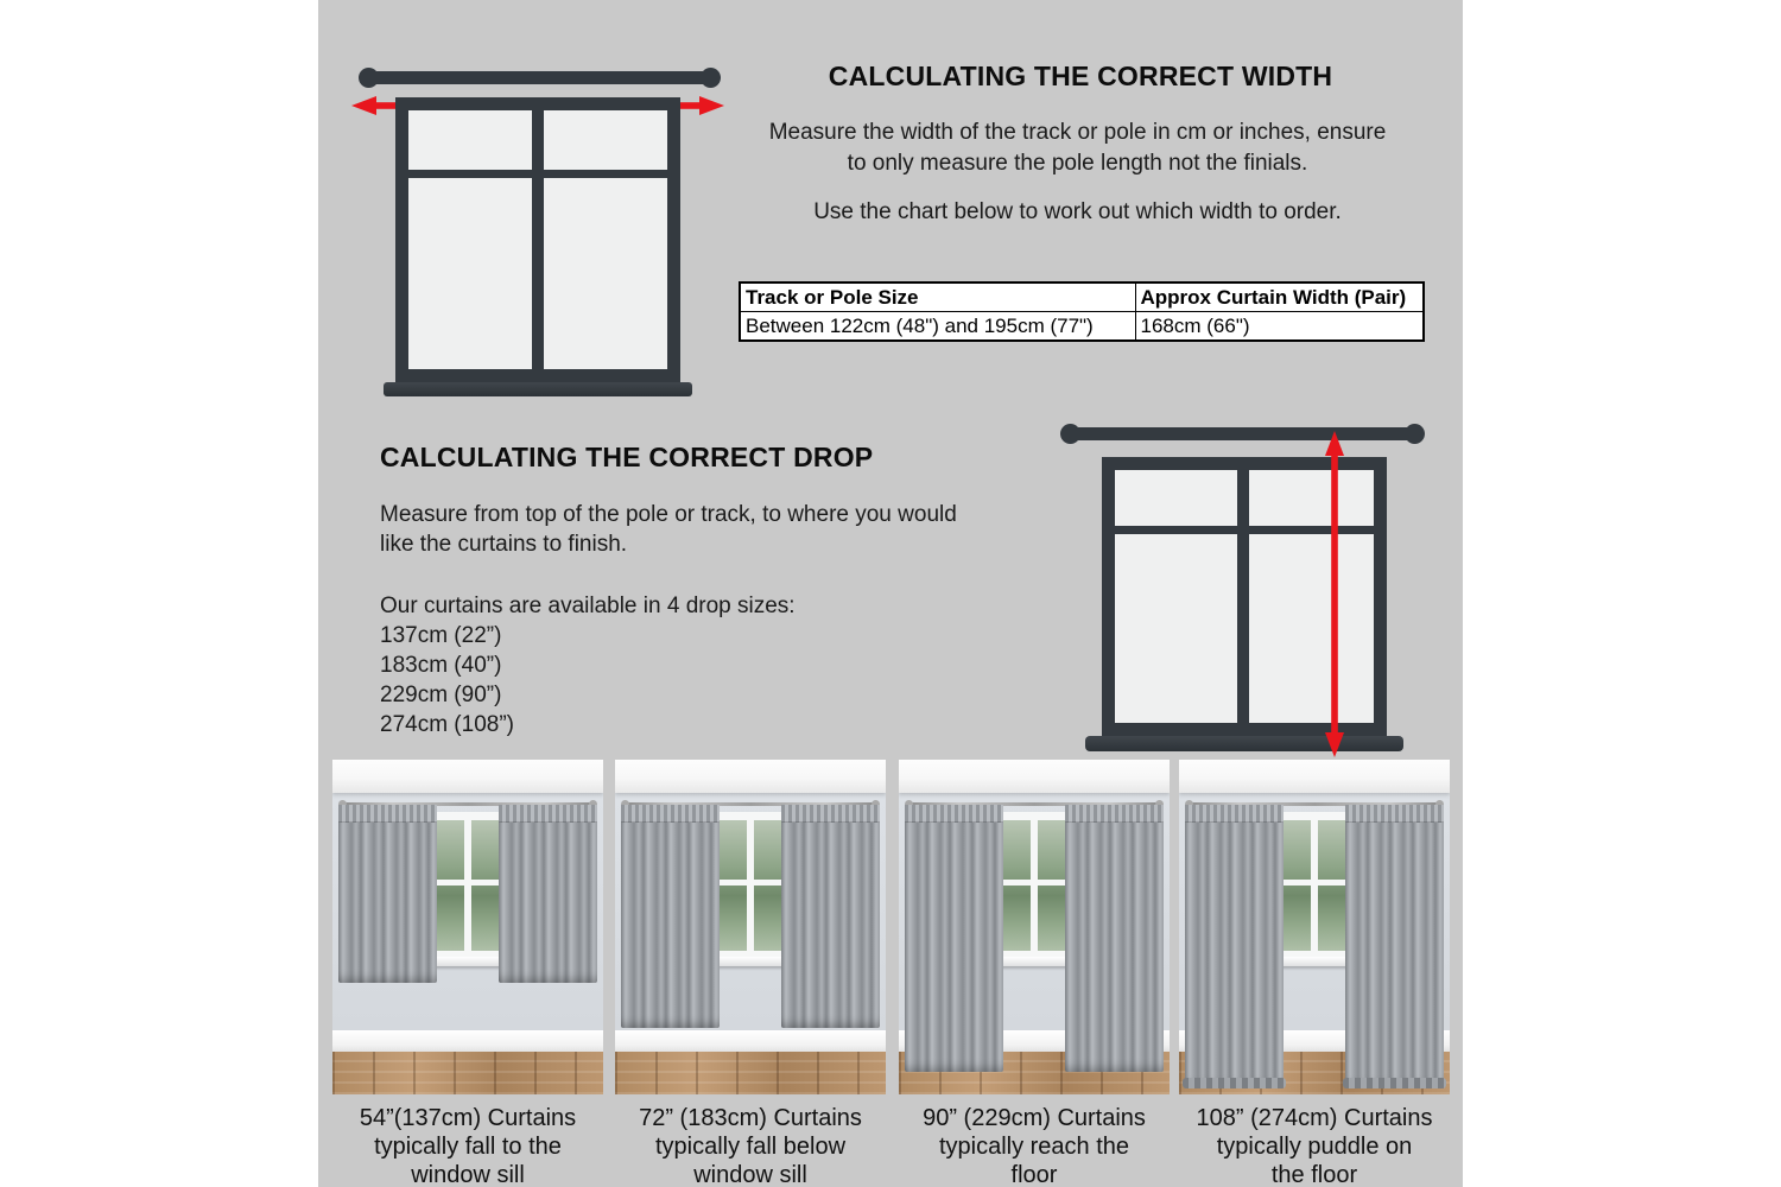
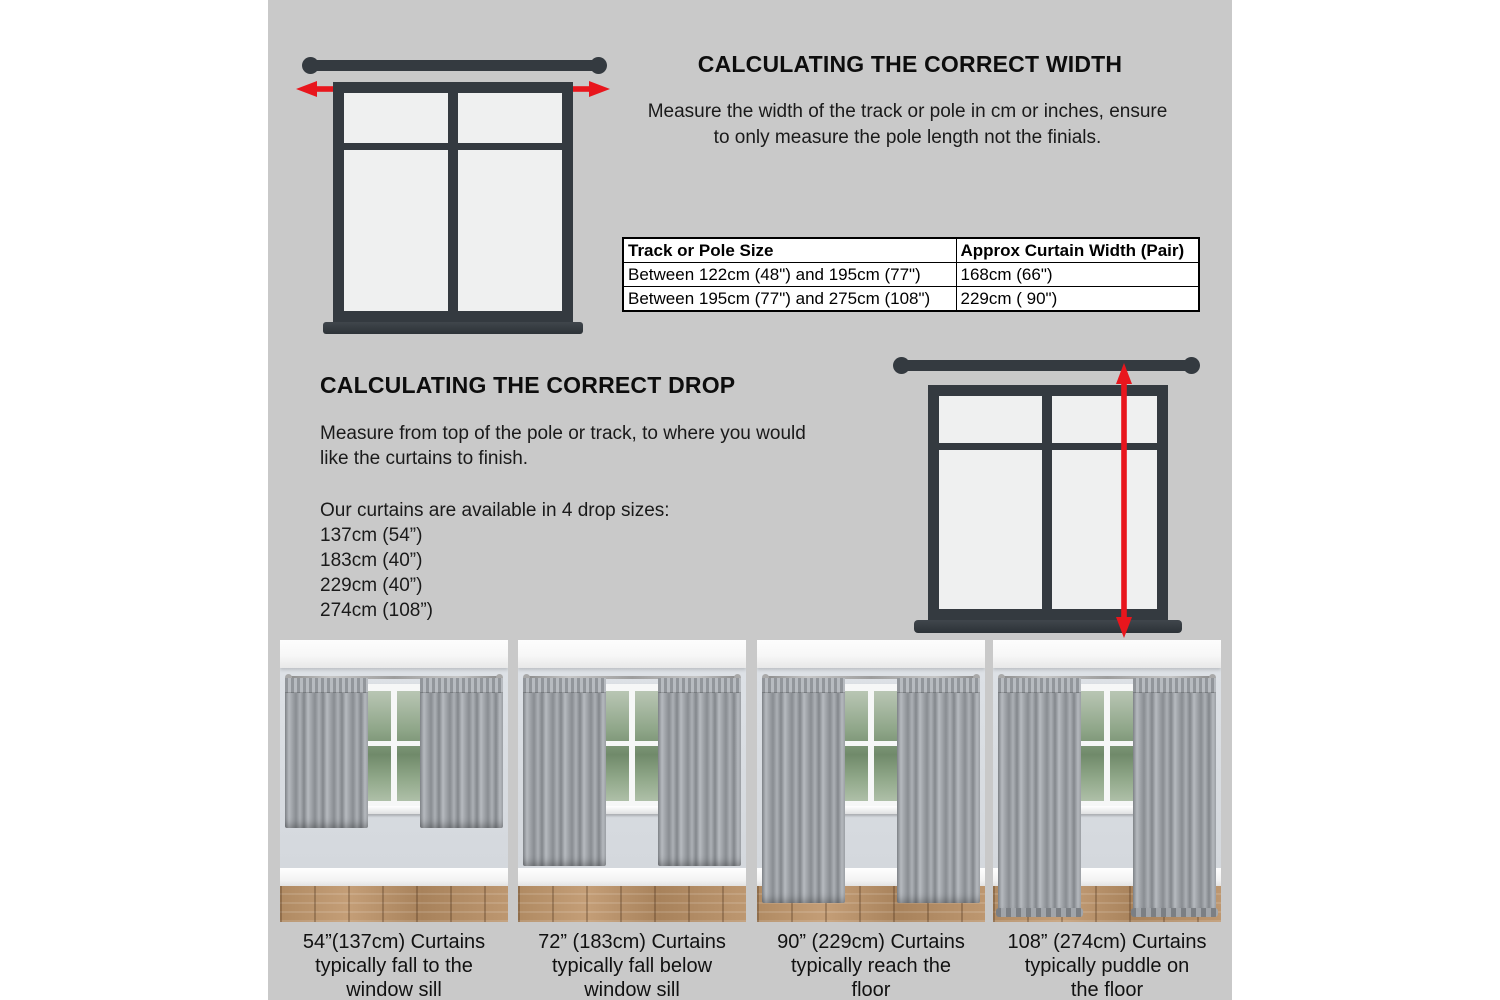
  CALCULATING THE CORRECT WIDTH
  Measure the width of the track or pole in cm or inches, ensure
  to only measure the pole length not the finials.
- Use the chart below to work out which width to order.
  Track or Pole Size	Approx Curtain Width (Pair)
  Between 122cm (48") and 195cm (77")	168cm (66")
+ Between 195cm (77") and 275cm (108")	229cm ( 90")
  CALCULATING THE CORRECT DROP
  Measure from top of the pole or track, to where you would
  like the curtains to finish.
  Our curtains are available in 4 drop sizes:
- 137cm (22”)
+ 137cm (54”)
  183cm (40”)
- 229cm (90”)
+ 229cm (40”)
  274cm (108”)
  54”(137cm) Curtains
  typically fall to the
  window sill
  72” (183cm) Curtains
  typically fall below
  window sill
  90” (229cm) Curtains
  typically reach the
  floor
  108” (274cm) Curtains
  typically puddle on
  the floor
